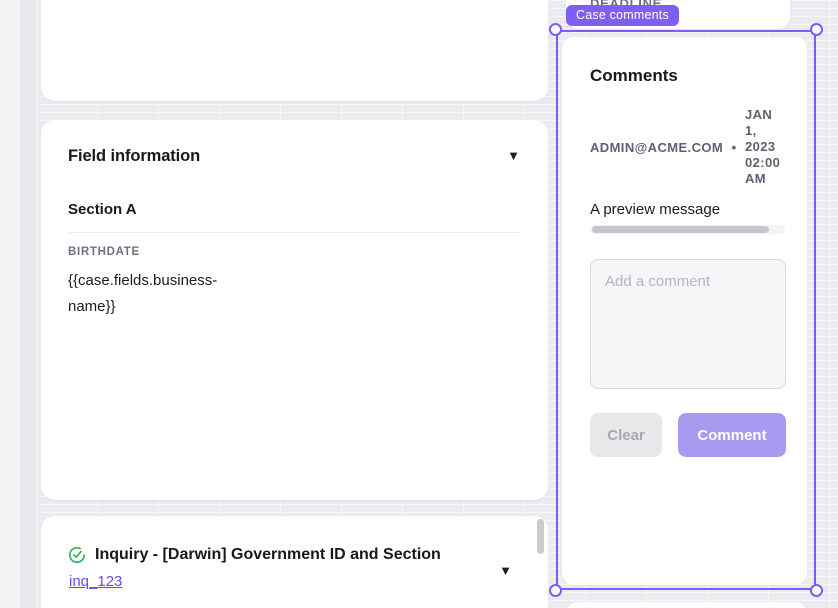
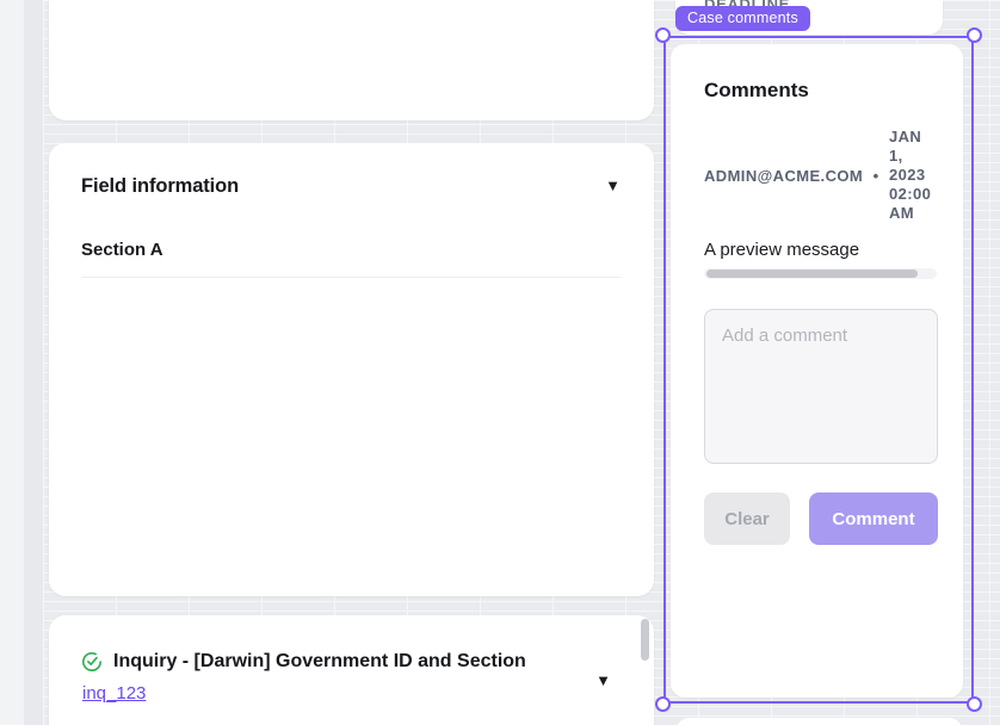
  Field information
  ▼
  Section A
- BIRTHDATE
- {{case.fields.business-name}}
  Inquiry - [Darwin] Government ID and Section
  ▼
  inq_123
  DEADLINE
  Comments
  ADMIN@ACME.COM
  •
  JAN 1, 2023 02:00 AM
  A preview message
  Add a comment
  Clear
  Comment
  Case comments
